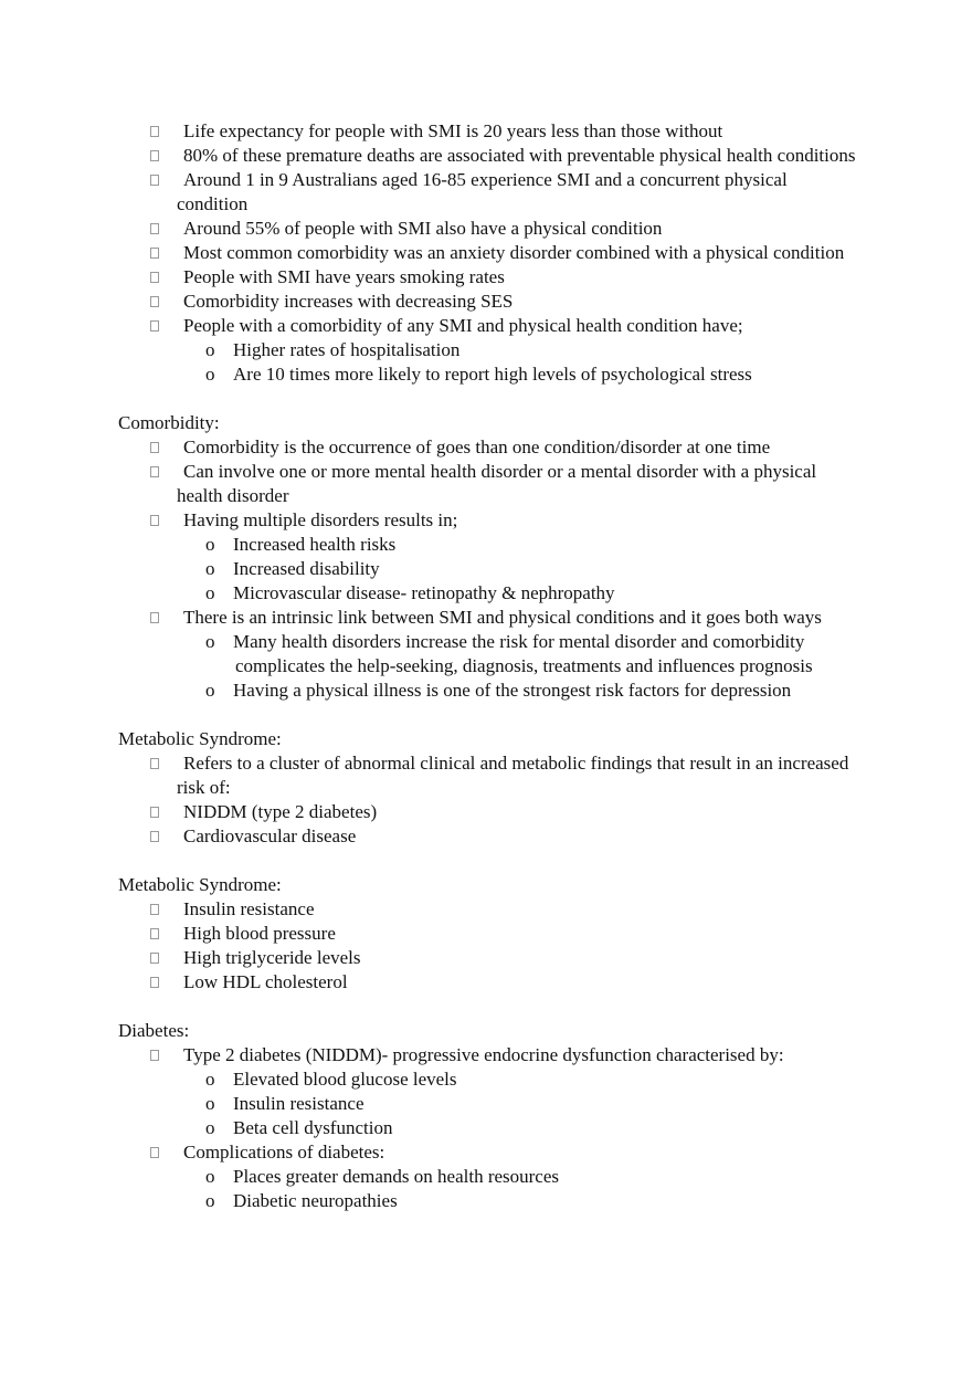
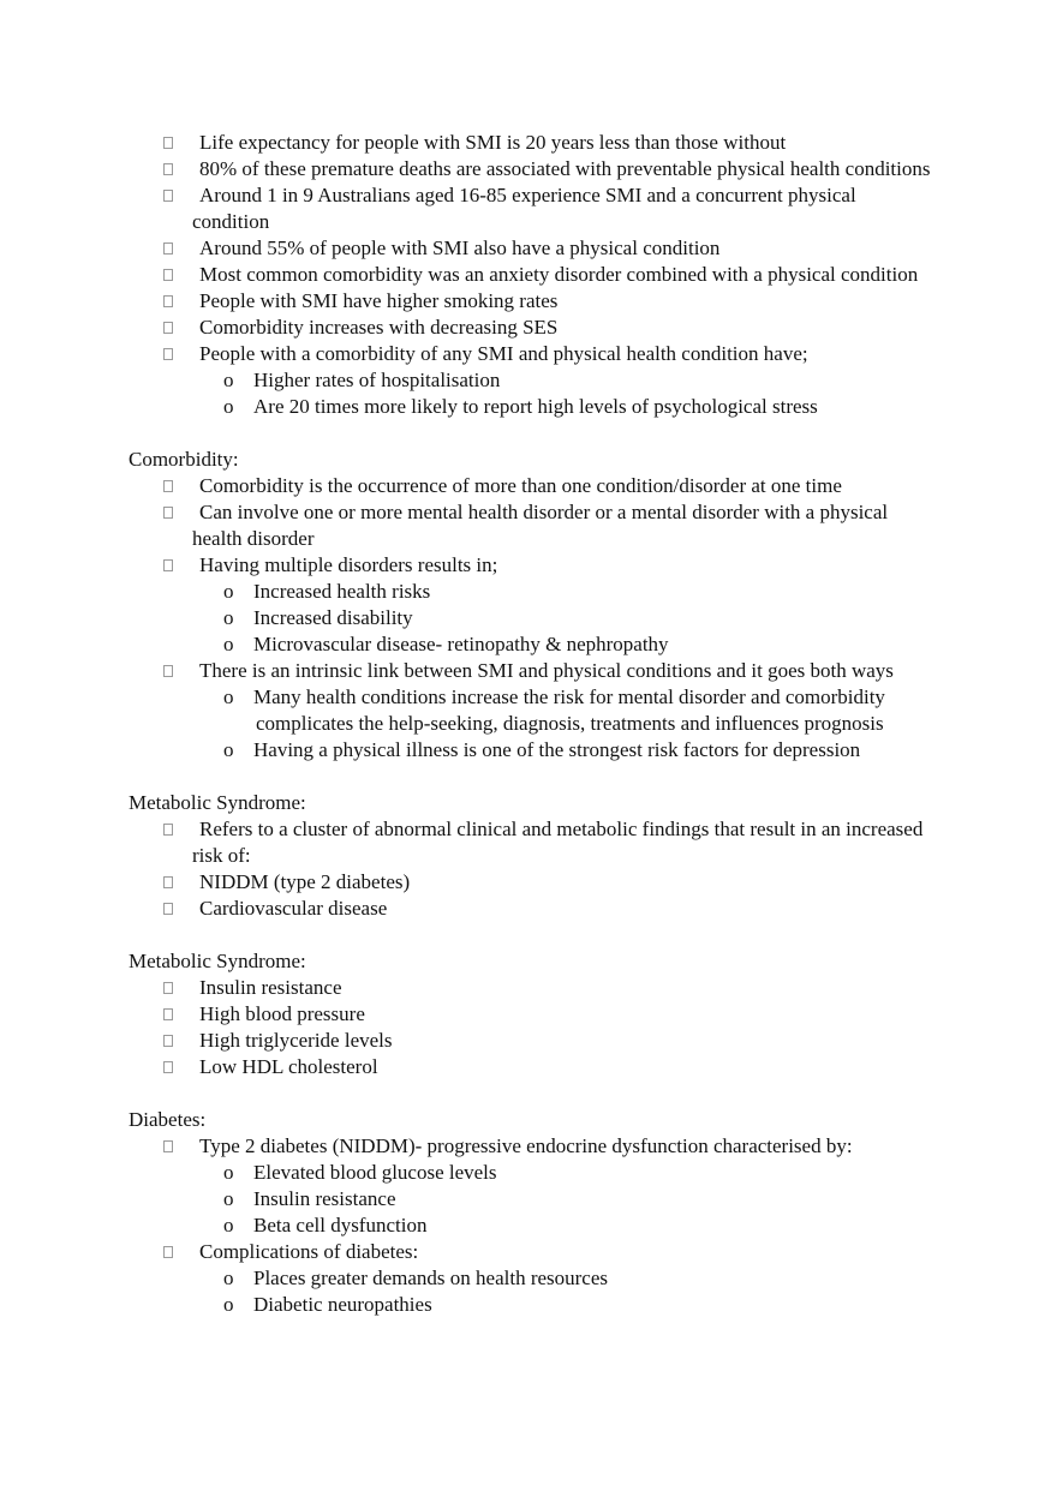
  Life expectancy for people with SMI is 20 years less than those without
  80% of these premature deaths are associated with preventable physical health conditions
  Around 1 in 9 Australians aged 16-85 experience SMI and a concurrent physical condition
  Around 55% of people with SMI also have a physical condition
  Most common comorbidity was an anxiety disorder combined with a physical condition
- People with SMI have years smoking rates
+ People with SMI have higher smoking rates
  Comorbidity increases with decreasing SES
  People with a comorbidity of any SMI and physical health condition have;
  o
  Higher rates of hospitalisation
  o
- Are 10 times more likely to report high levels of psychological stress
+ Are 20 times more likely to report high levels of psychological stress
  Comorbidity:
- Comorbidity is the occurrence of goes than one condition/disorder at one time
+ Comorbidity is the occurrence of more than one condition/disorder at one time
  Can involve one or more mental health disorder or a mental disorder with a physical health disorder
  Having multiple disorders results in;
  o
  Increased health risks
  o
  Increased disability
  o
  Microvascular disease- retinopathy & nephropathy
  There is an intrinsic link between SMI and physical conditions and it goes both ways
  o
- Many health disorders increase the risk for mental disorder and comorbidity complicates the help-seeking, diagnosis, treatments and influences prognosis
+ Many health conditions increase the risk for mental disorder and comorbidity complicates the help-seeking, diagnosis, treatments and influences prognosis
  o
  Having a physical illness is one of the strongest risk factors for depression
  Metabolic Syndrome:
  Refers to a cluster of abnormal clinical and metabolic findings that result in an increased risk of:
  NIDDM (type 2 diabetes)
  Cardiovascular disease
  Metabolic Syndrome:
  Insulin resistance
  High blood pressure
  High triglyceride levels
  Low HDL cholesterol
  Diabetes:
  Type 2 diabetes (NIDDM)- progressive endocrine dysfunction characterised by:
  o
  Elevated blood glucose levels
  o
  Insulin resistance
  o
  Beta cell dysfunction
  Complications of diabetes:
  o
  Places greater demands on health resources
  o
  Diabetic neuropathies
